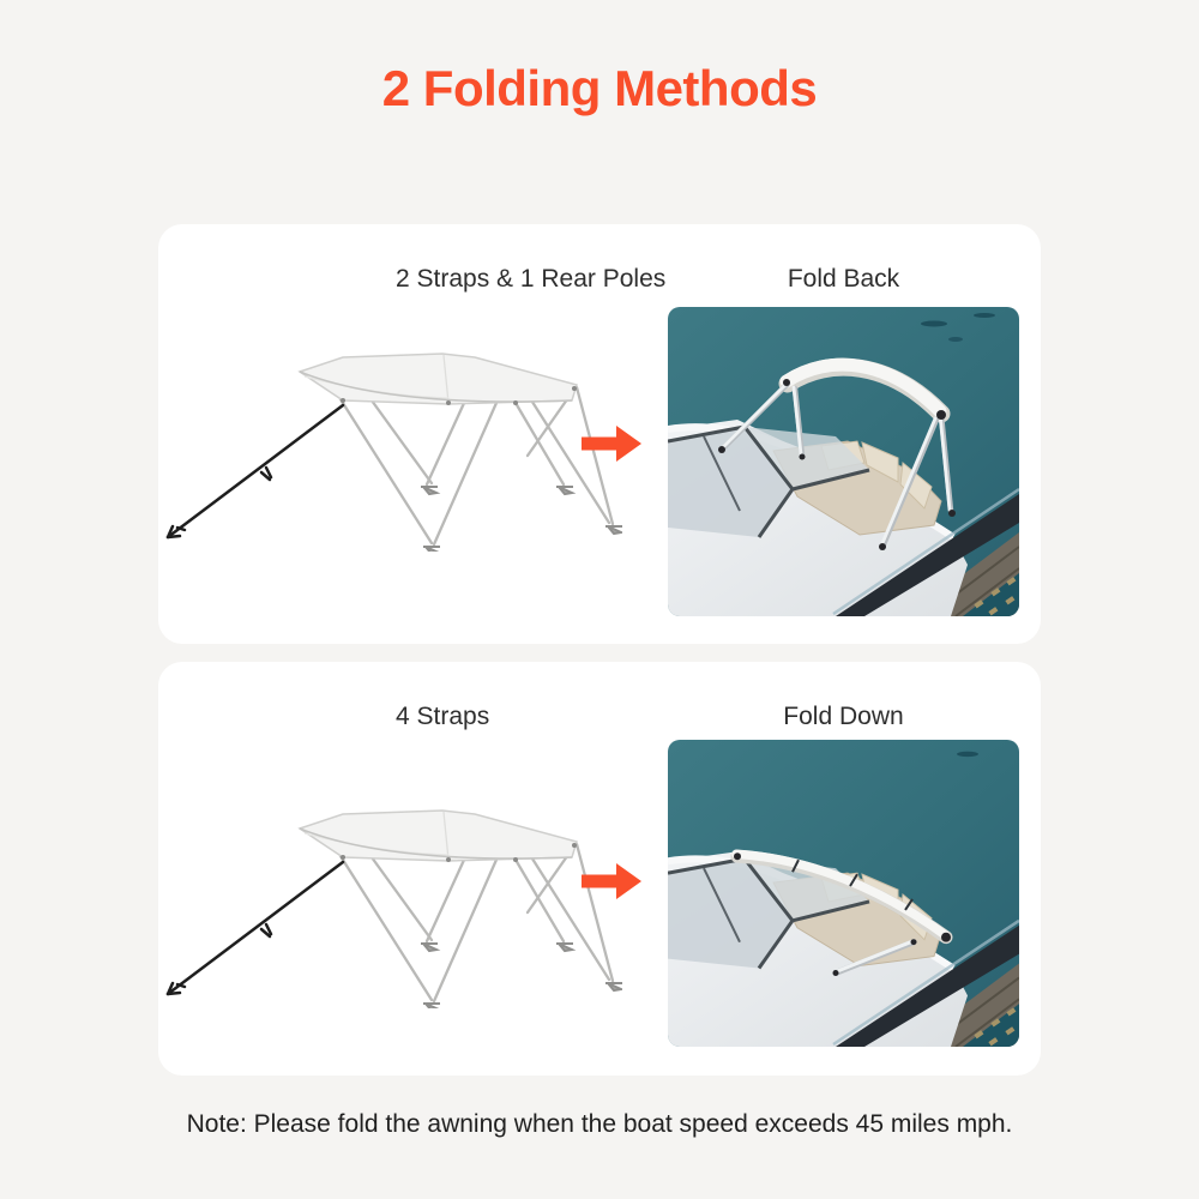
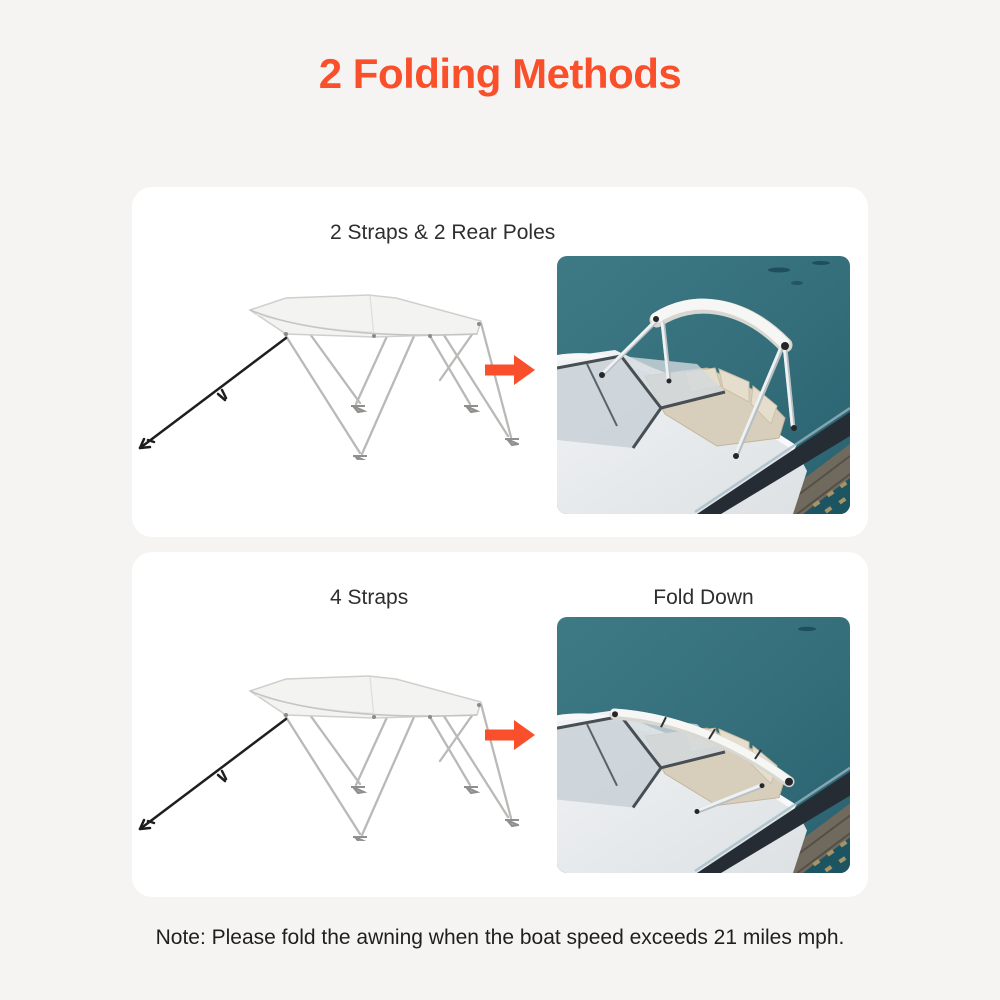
  2 Folding Methods
- 2 Straps & 1 Rear Poles
+ 2 Straps & 2 Rear Poles
- Fold Back
  4 Straps
  Fold Down
- Note: Please fold the awning when the boat speed exceeds 45 miles mph.
+ Note: Please fold the awning when the boat speed exceeds 21 miles mph.
